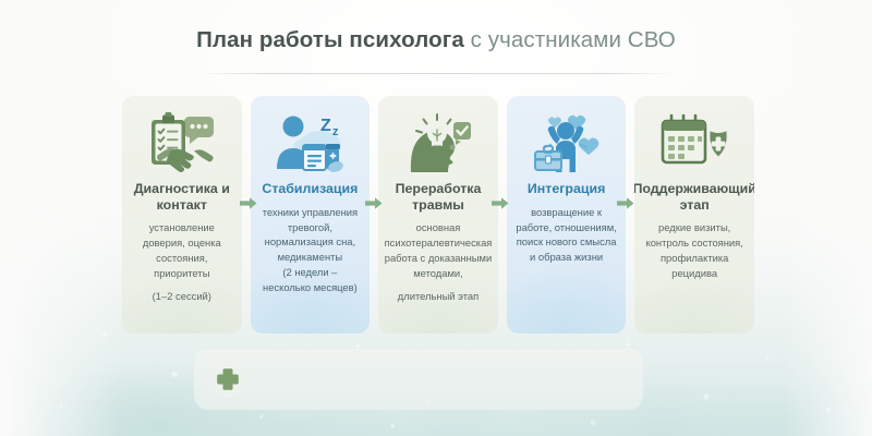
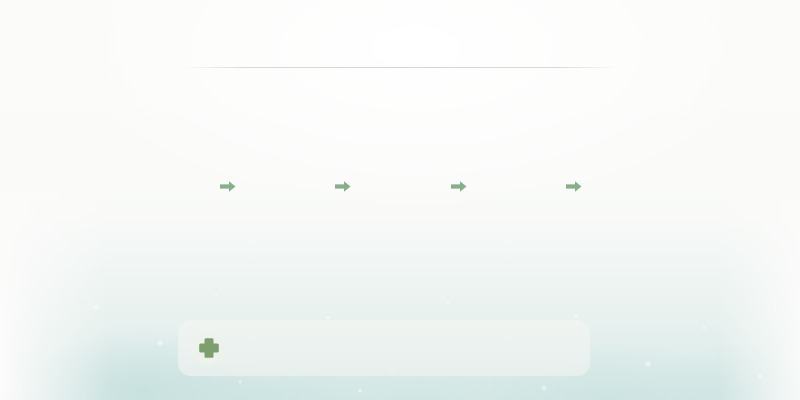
- План работы психолога с участниками СВО
- Диагностика и контакт
- установление доверия, оценка состояния, приоритеты
- (1–2 сессий)
- Z
- z
- Стабилизация
- техники управления тревогой, нормализация сна, медикаменты
- (2 недели – несколько месяцев)
- Переработка травмы
- основная психотералевтическая работа с доказанными методами,
- длительный этап
- Интеграция
- возвращение к работе, отношениям, поиск нового смысла и образа жизни
- Поддерживающий этап
- редкие визиты, контроль состояния, профилактика рецидива
